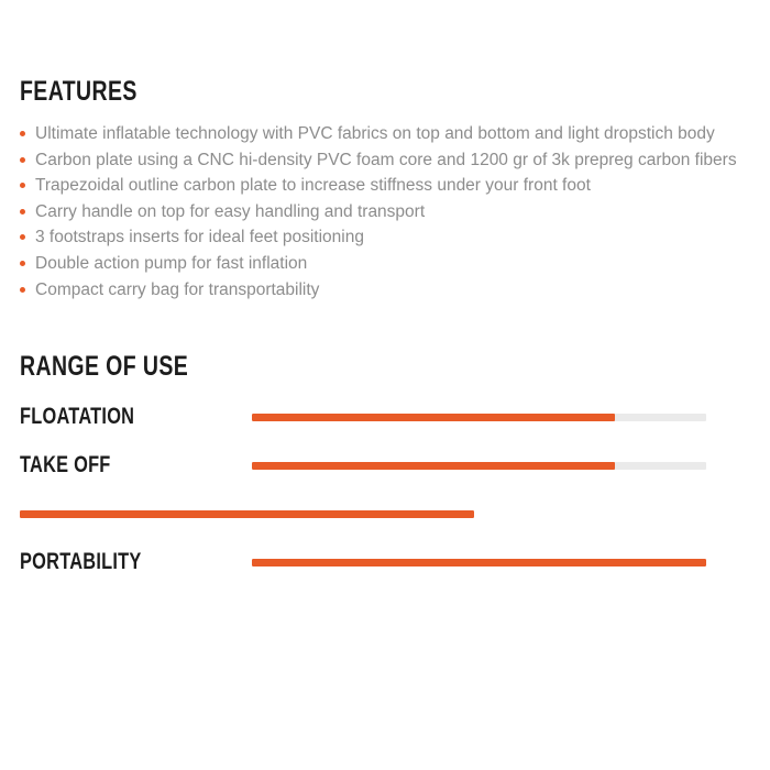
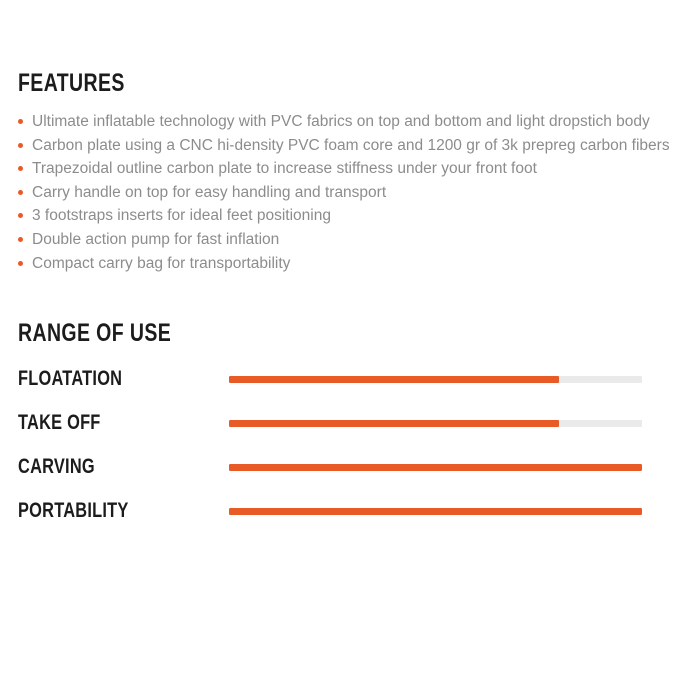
  FEATURES
  Ultimate inflatable technology with PVC fabrics on top and bottom and light dropstich body
  Carbon plate using a CNC hi-density PVC foam core and 1200 gr of 3k prepreg carbon fibers
  Trapezoidal outline carbon plate to increase stiffness under your front foot
  Carry handle on top for easy handling and transport
  3 footstraps inserts for ideal feet positioning
  Double action pump for fast inflation
  Compact carry bag for transportability
  RANGE OF USE
  FLOATATION
  TAKE OFF
+ CARVING
  PORTABILITY
